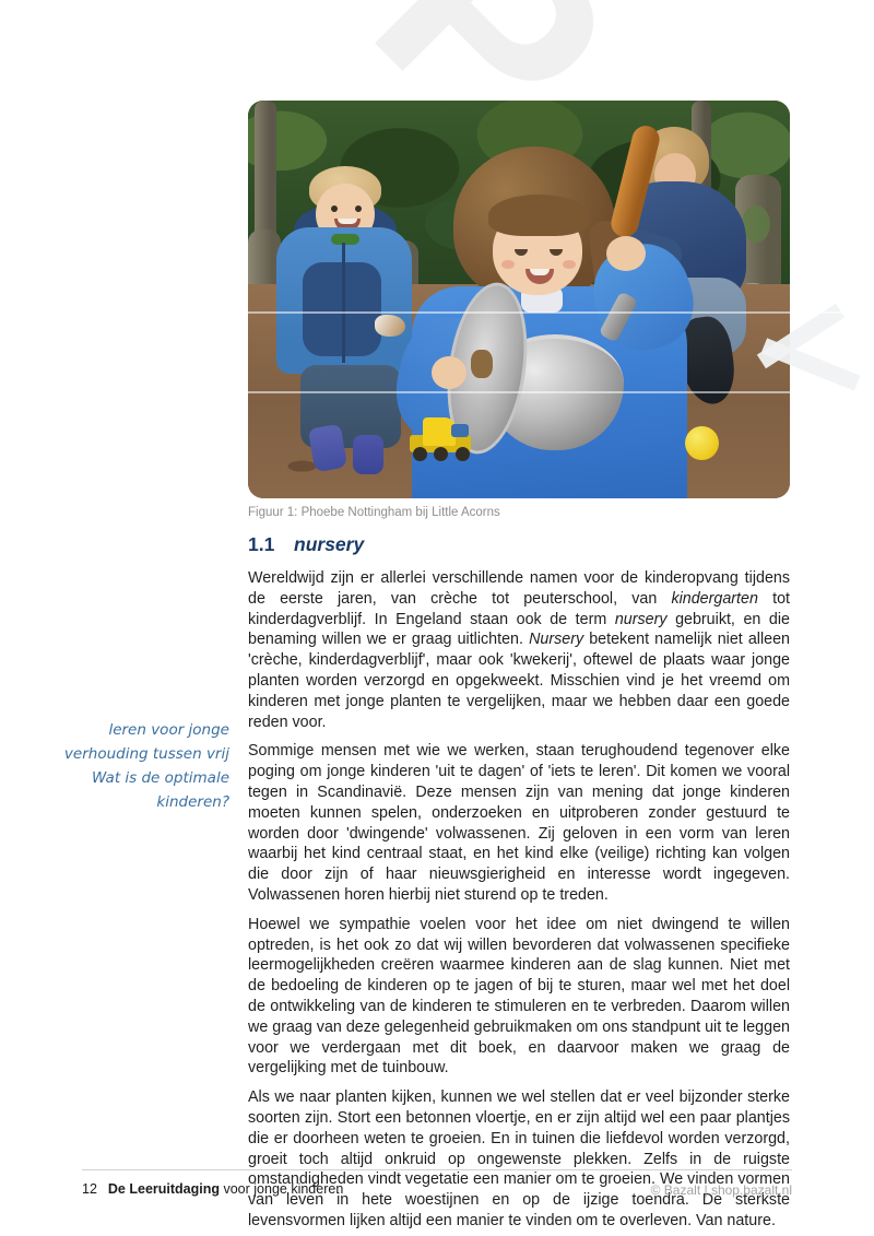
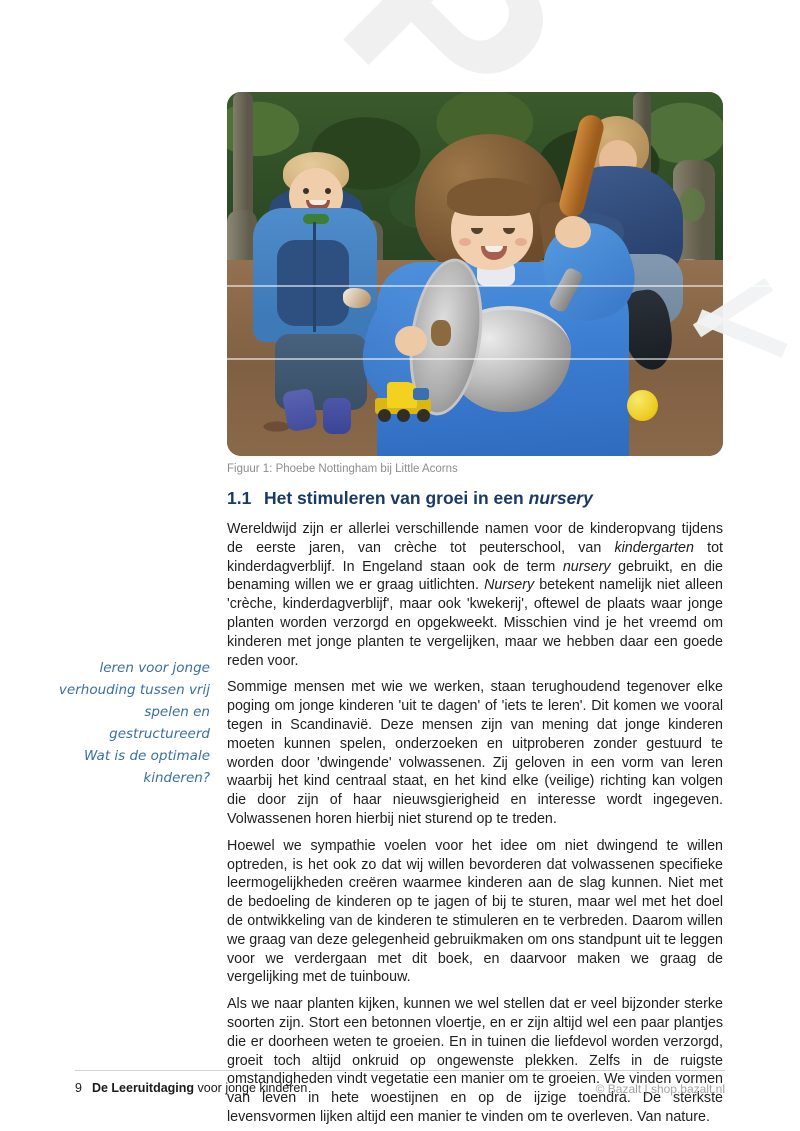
  Figuur 1: Phoebe Nottingham bij Little Acorns
  1.1
+ Het stimuleren van groei in een
  nursery
  leren voor jonge
  verhouding tussen vrij
+ spelen en gestructureerd
  Wat is de optimale
  kinderen?
  Wereldwijd zijn er allerlei verschillende namen voor de kinderopvang tijdens de eerste jaren, van crèche tot peuterschool, van kindergarten tot kinderdagverblijf. In Engeland staan ook de term nursery gebruikt, en die benaming willen we er graag uitlichten. Nursery betekent namelijk niet alleen 'crèche, kinderdagverblijf', maar ook 'kwekerij', oftewel de plaats waar jonge planten worden verzorgd en opgekweekt. Misschien vind je het vreemd om kinderen met jonge planten te vergelijken, maar we hebben daar een goede reden voor.
  Sommige mensen met wie we werken, staan terughoudend tegenover elke poging om jonge kinderen 'uit te dagen' of 'iets te leren'. Dit komen we vooral tegen in Scandinavië. Deze mensen zijn van mening dat jonge kinderen moeten kunnen spelen, onderzoeken en uitproberen zonder gestuurd te worden door 'dwingende' volwassenen. Zij geloven in een vorm van leren waarbij het kind centraal staat, en het kind elke (veilige) richting kan volgen die door zijn of haar nieuwsgierigheid en interesse wordt ingegeven. Volwassenen horen hierbij niet sturend op te treden.
  Hoewel we sympathie voelen voor het idee om niet dwingend te willen optreden, is het ook zo dat wij willen bevorderen dat volwassenen specifieke leermogelijkheden creëren waarmee kinderen aan de slag kunnen. Niet met de bedoeling de kinderen op te jagen of bij te sturen, maar wel met het doel de ontwikkeling van de kinderen te stimuleren en te verbreden. Daarom willen we graag van deze gelegenheid gebruikmaken om ons standpunt uit te leggen voor we verdergaan met dit boek, en daarvoor maken we graag de vergelijking met de tuinbouw.
  Als we naar planten kijken, kunnen we wel stellen dat er veel bijzonder sterke soorten zijn. Stort een betonnen vloertje, en er zijn altijd wel een paar plantjes die er doorheen weten te groeien. En in tuinen die liefdevol worden verzorgd, groeit toch altijd onkruid op ongewenste plekken. Zelfs in de ruigste omstandigheden vindt vegetatie een manier om te groeien. We vinden vormen van leven in hete woestijnen en op de ijzige toendra. De sterkste levensvormen lijken altijd een manier te vinden om te overleven. Van nature.
- 12 De Leeruitdaging voor jonge kinderen
+ 9 De Leeruitdaging voor jonge kinderen
  © Bazalt | shop.bazalt.nl
